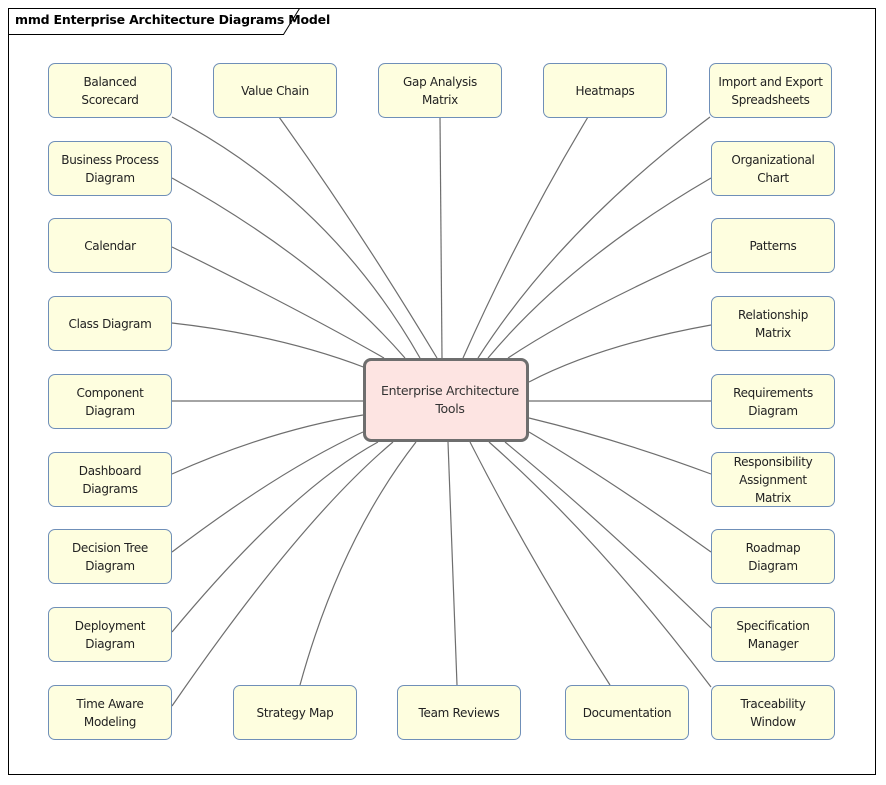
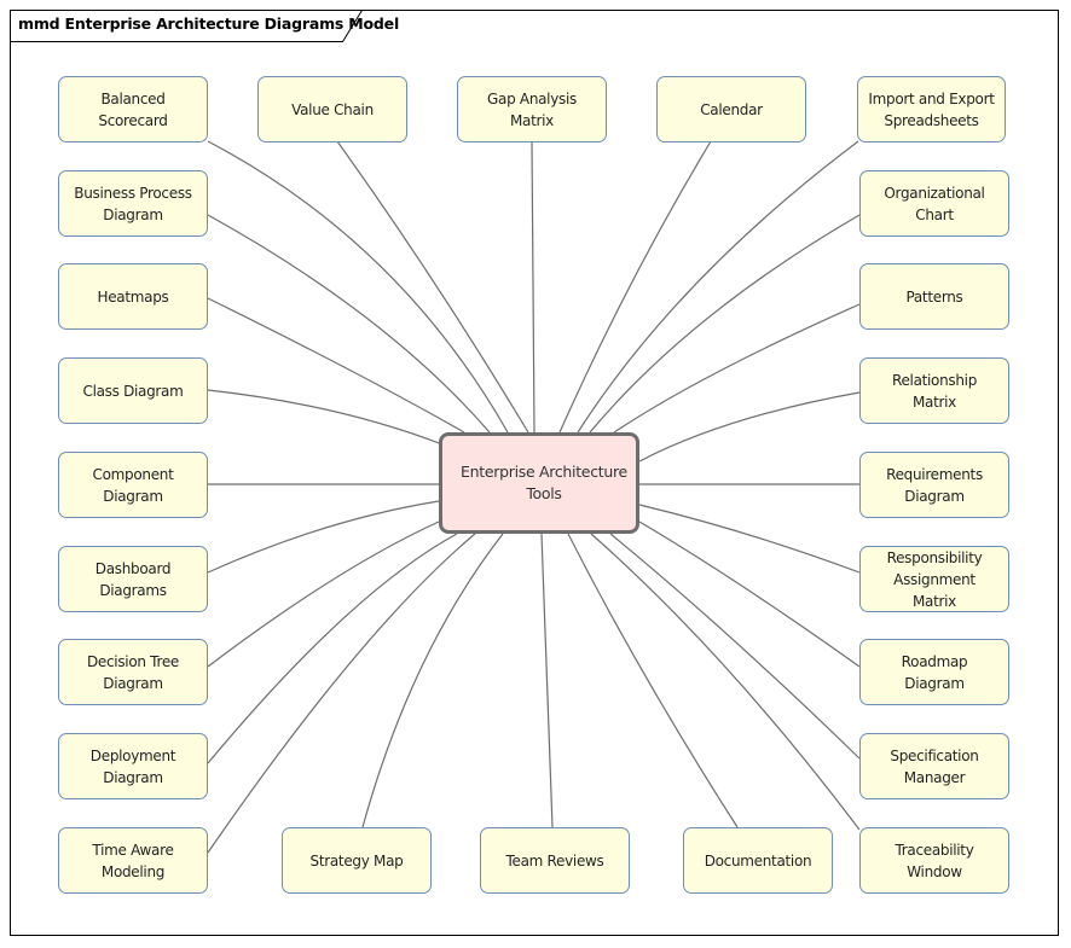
  mmd Enterprise Architecture Diagrams Model
  Balanced
  Scorecard
  Value Chain
  Gap Analysis
  Matrix
- Heatmaps
+ Calendar
  Import and Export
  Spreadsheets
  Business Process
  Diagram
  Organizational
  Chart
- Calendar
+ Heatmaps
  Patterns
  Class Diagram
  Relationship
  Matrix
  Component
  Diagram
  Requirements
  Diagram
  Dashboard
  Diagrams
  Responsibility
  Assignment
  Matrix
  Decision Tree
  Diagram
  Roadmap
  Diagram
  Deployment
  Diagram
  Specification
  Manager
  Time Aware
  Modeling
  Strategy Map
  Team Reviews
  Documentation
  Traceability
  Window
  Enterprise Architecture
  Tools
